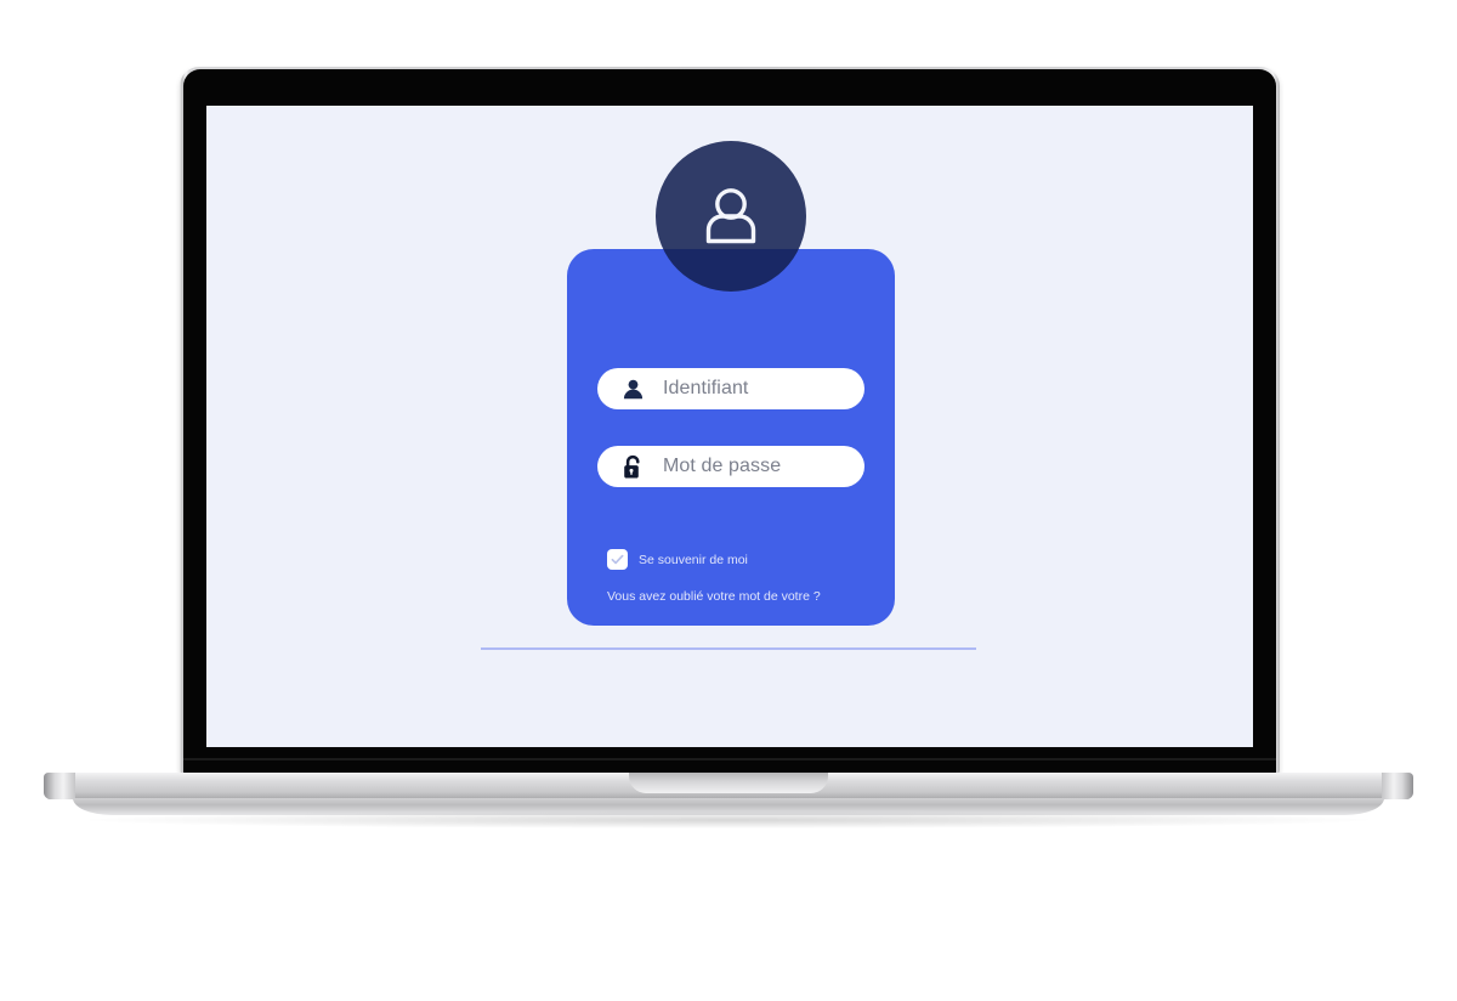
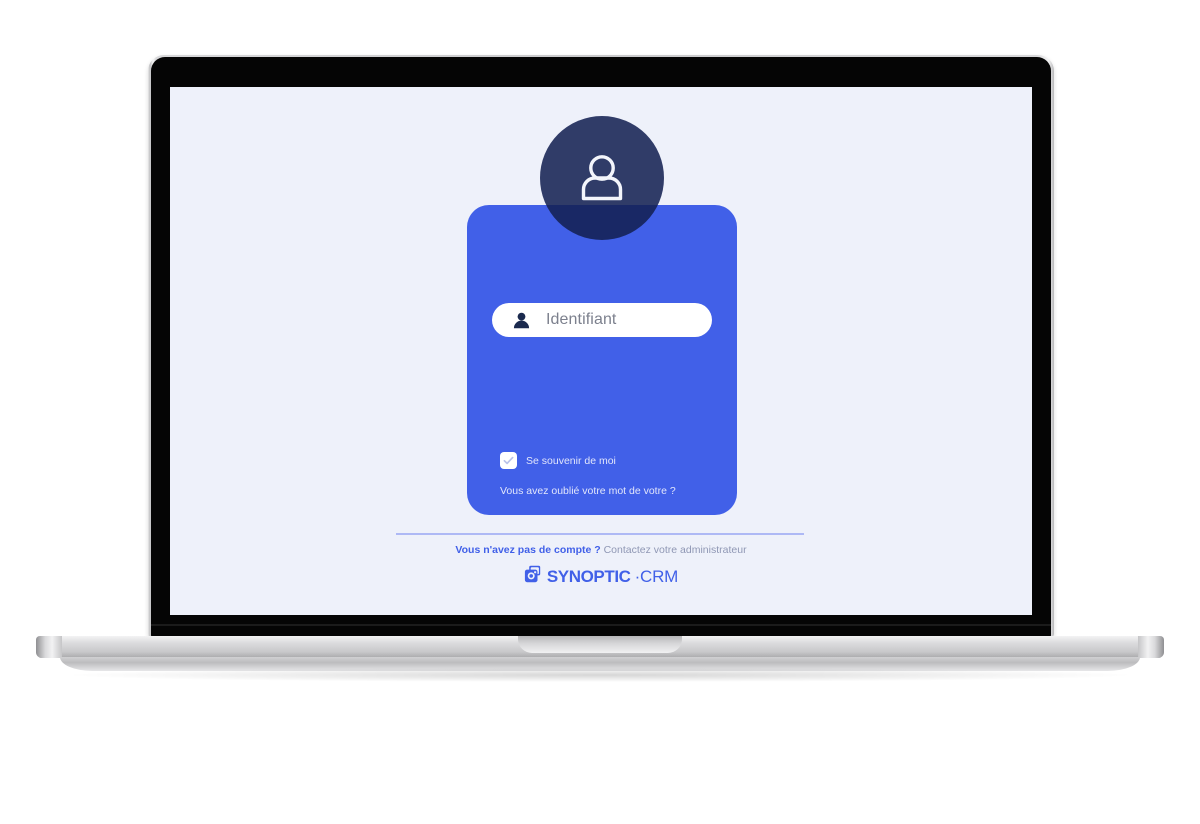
  Identifiant
- Mot de passe
  Se souvenir de moi
  Vous avez oublié votre mot de votre ?
+ Vous n'avez pas de compte ? Contactez votre administrateur
+ SYNOPTIC
+ ·CRM
